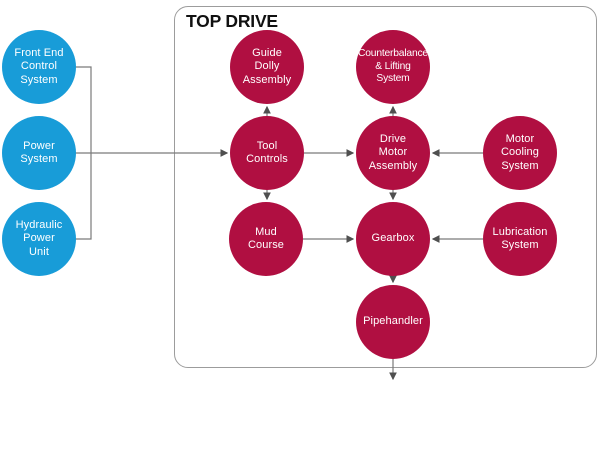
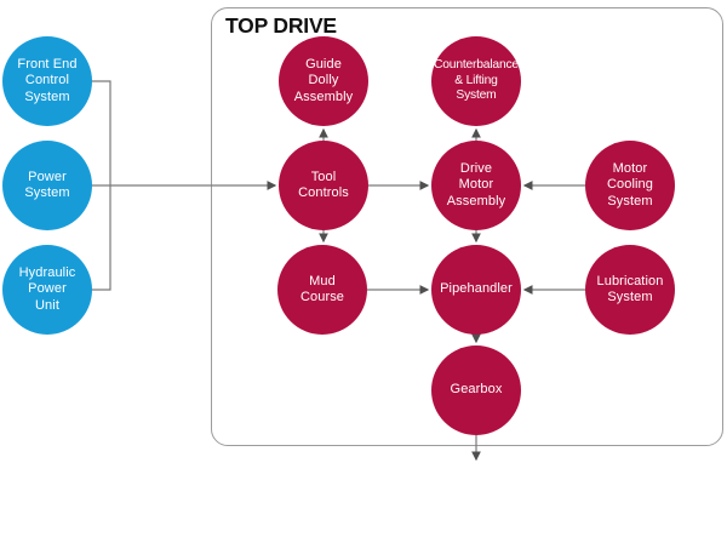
  TOP DRIVE
  Front End
  Control
  System
  Power
  System
  Hydraulic
  Power
  Unit
  Guide
  Dolly
  Assembly
  Counterbalance
  & Lifting
  System
  Tool
  Controls
  Drive
  Motor
  Assembly
  Motor
  Cooling
  System
  Mud
  Course
- Gearbox
+ Pipehandler
  Lubrication
  System
- Pipehandler
+ Gearbox
